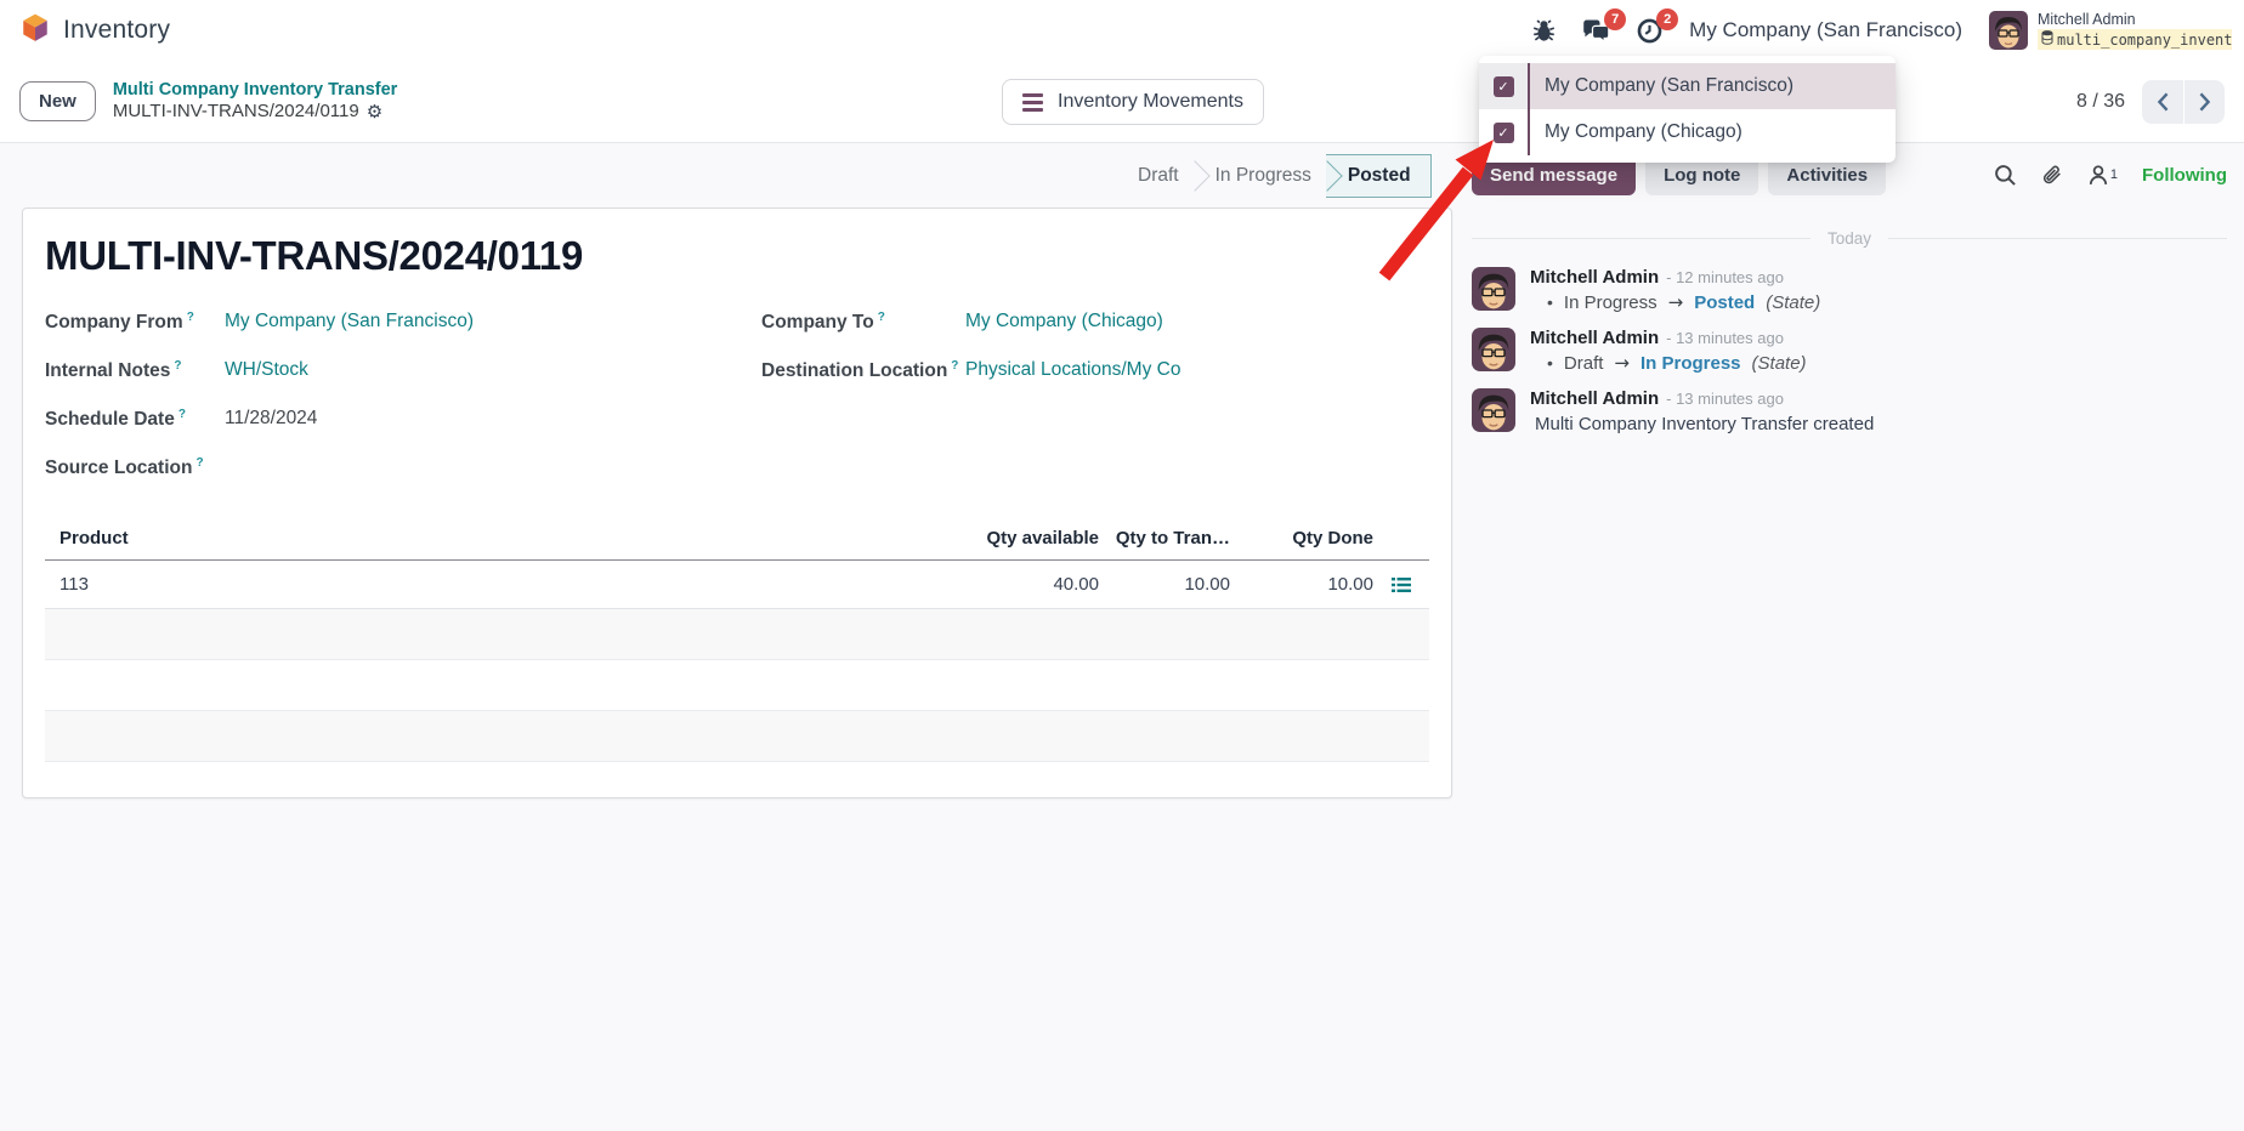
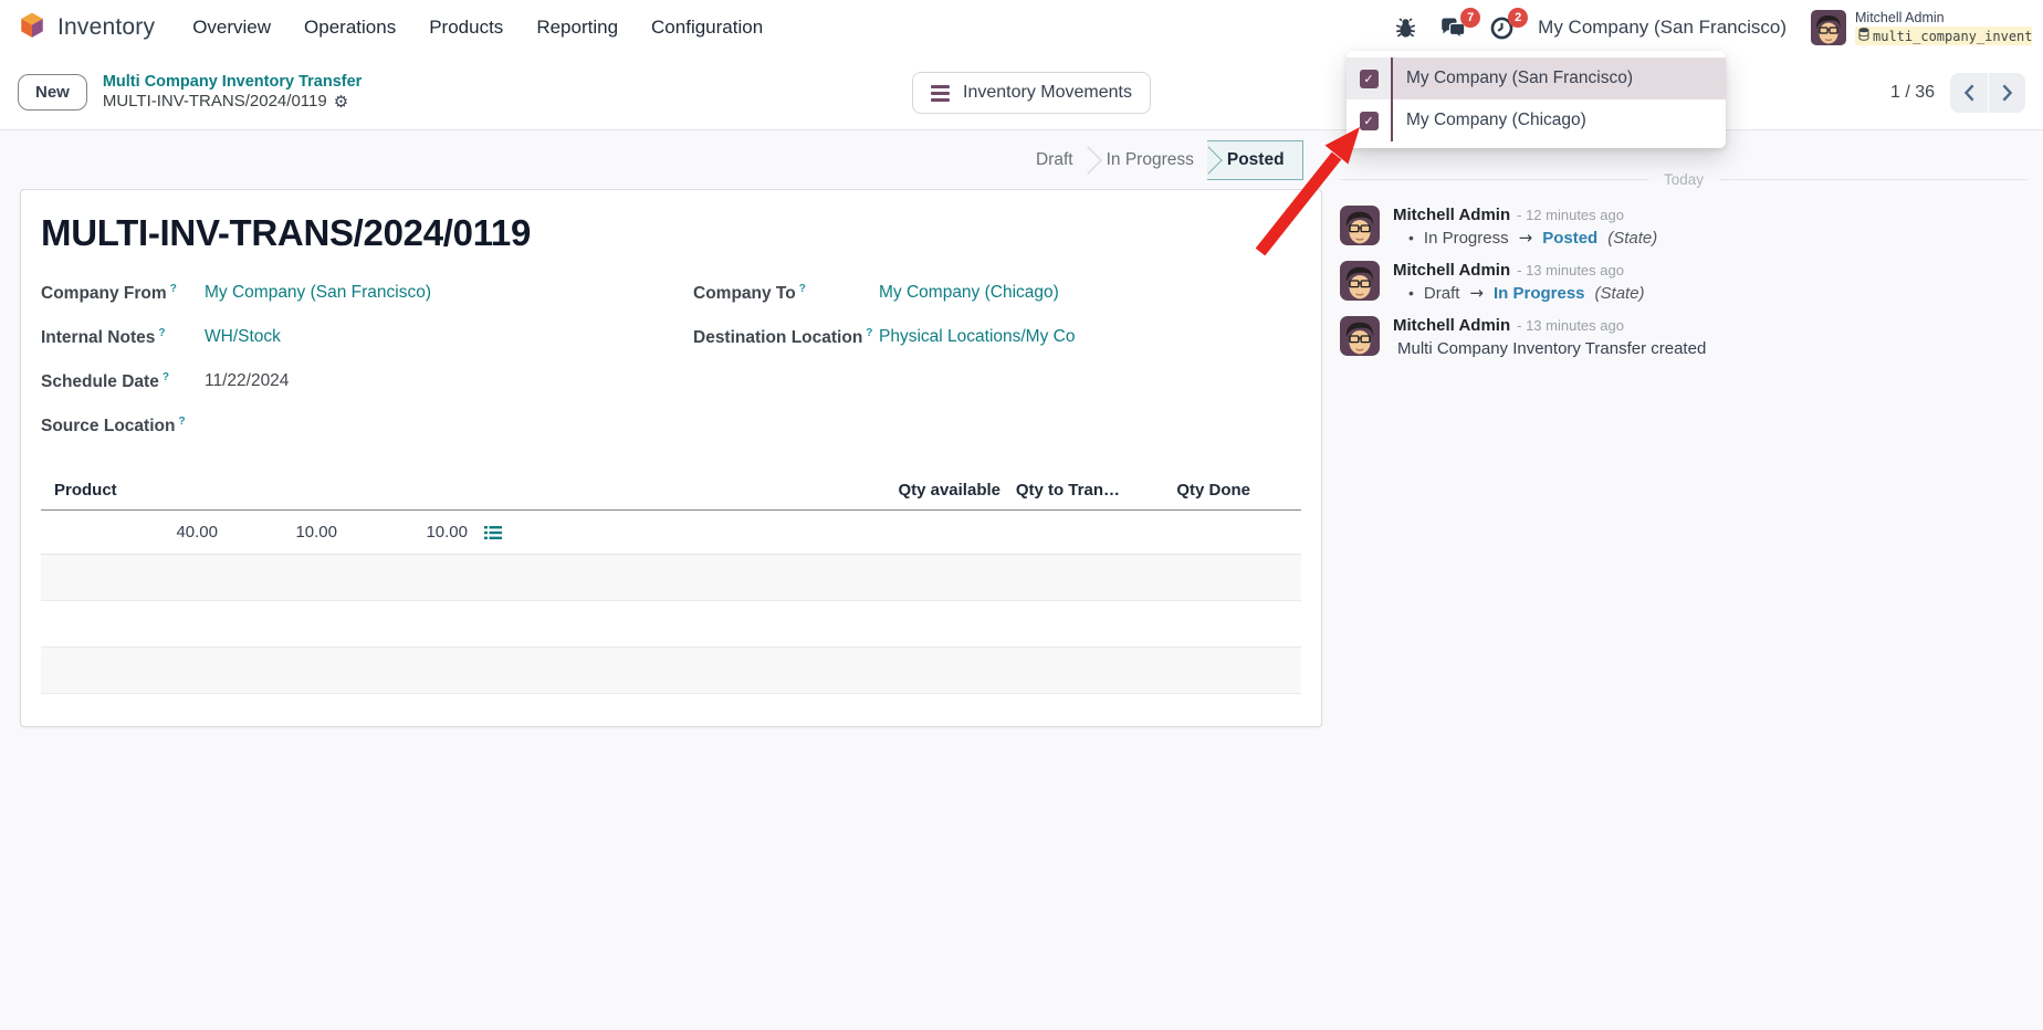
  Inventory
+ Overview
+ Operations
+ Products
+ Reporting
+ Configuration
  7
  2
  My Company (San Francisco)
  Mitchell Admin
  multi_company_invent
  New
  Multi Company Inventory Transfer
  MULTI-INV-TRANS/2024/0119
  ⚙
  Inventory Movements
- 8 / 36
+ 1 / 36
  Draft
  In Progress
  Posted
  MULTI-INV-TRANS/2024/0119
  Company From ?
  My Company (San Francisco)
  Internal Notes ?
  WH/Stock
  Schedule Date ?
- 11/28/2024
+ 11/22/2024
  Source Location ?
  Company To ?
  My Company (Chicago)
  Destination Location ?
  Physical Locations/My Co
  Product
  Qty available
  Qty to Tran…
  Qty Done
- 113
  40.00
  10.00
  10.00
- Send message
- Log note
- Activities
- 1
- Following
  Today
  Mitchell Admin
  - 12 minutes ago
  •
  In Progress
  →
  Posted
  (State)
  Mitchell Admin
  - 13 minutes ago
  •
  Draft
  →
  In Progress
  (State)
  Mitchell Admin
  - 13 minutes ago
  Multi Company Inventory Transfer created
  ✓
  My Company (San Francisco)
  ✓
  My Company (Chicago)
